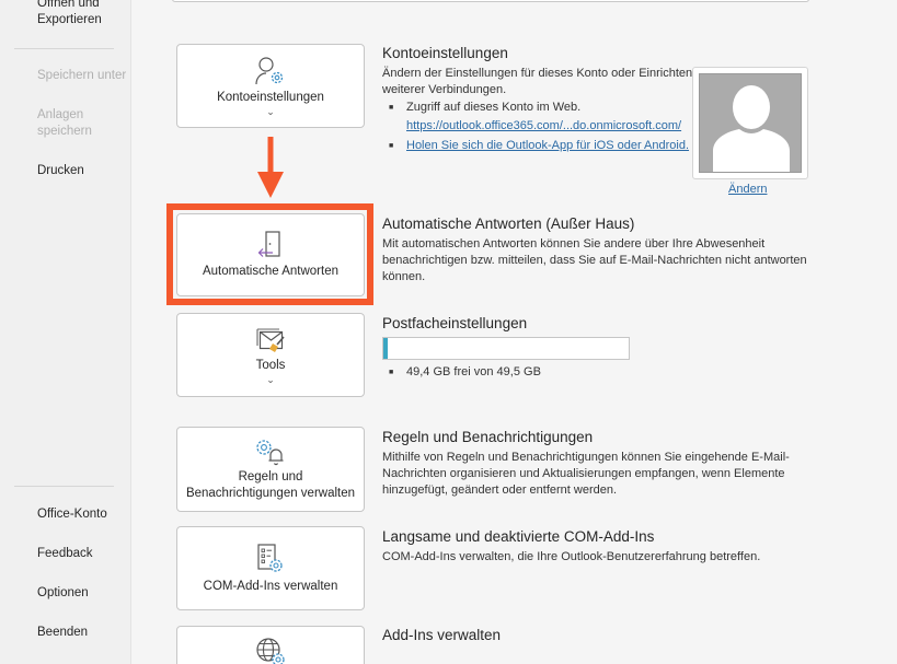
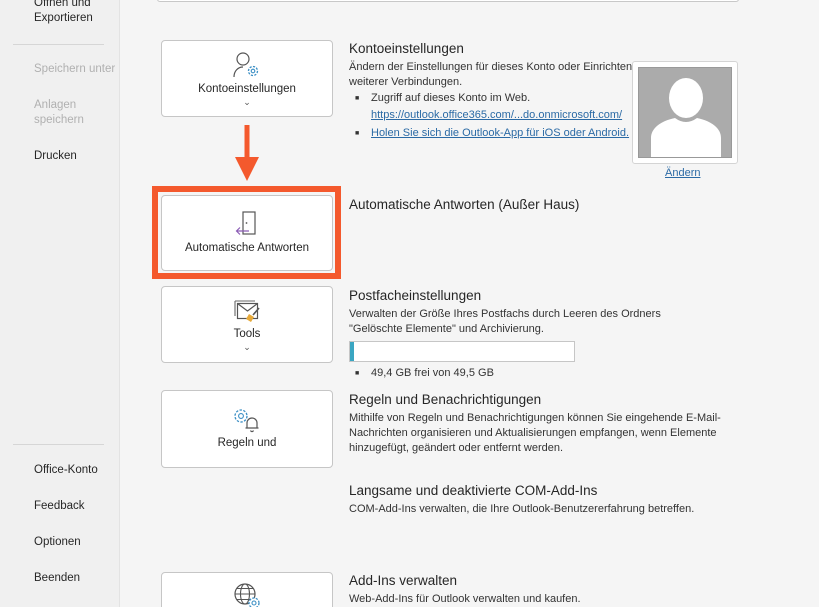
  Öffnen und Exportieren
  Speichern unter
  Anlagen speichern
  Drucken
  Office-Konto
  Feedback
  Optionen
  Beenden
  Kontoeinstellungen
  ⌄
  Automatische Antworten
  Tools
  ⌄
  Regeln und
- Benachrichtigungen verwalten
- COM-Add-Ins verwalten
  Kontoeinstellungen
  Ändern der Einstellungen für dieses Konto oder Einrichten weiterer Verbindungen.
  Zugriff auf dieses Konto im Web.
  https://outlook.office365.com/...do.onmicrosoft.com/
  Holen Sie sich die Outlook-App für iOS oder Android.
  Ändern
  Automatische Antworten (Außer Haus)
- Mit automatischen Antworten können Sie andere über Ihre Abwesenheit benachrichtigen bzw. mitteilen, dass Sie auf E-Mail-Nachrichten nicht antworten können.
  Postfacheinstellungen
+ Verwalten der Größe Ihres Postfachs durch Leeren des Ordners "Gelöschte Elemente" und Archivierung.
  49,4 GB frei von 49,5 GB
  Regeln und Benachrichtigungen
  Mithilfe von Regeln und Benachrichtigungen können Sie eingehende E-Mail-Nachrichten organisieren und Aktualisierungen empfangen, wenn Elemente hinzugefügt, geändert oder entfernt werden.
  Langsame und deaktivierte COM-Add-Ins
  COM-Add-Ins verwalten, die Ihre Outlook-Benutzererfahrung betreffen.
  Add-Ins verwalten
+ Web-Add-Ins für Outlook verwalten und kaufen.
